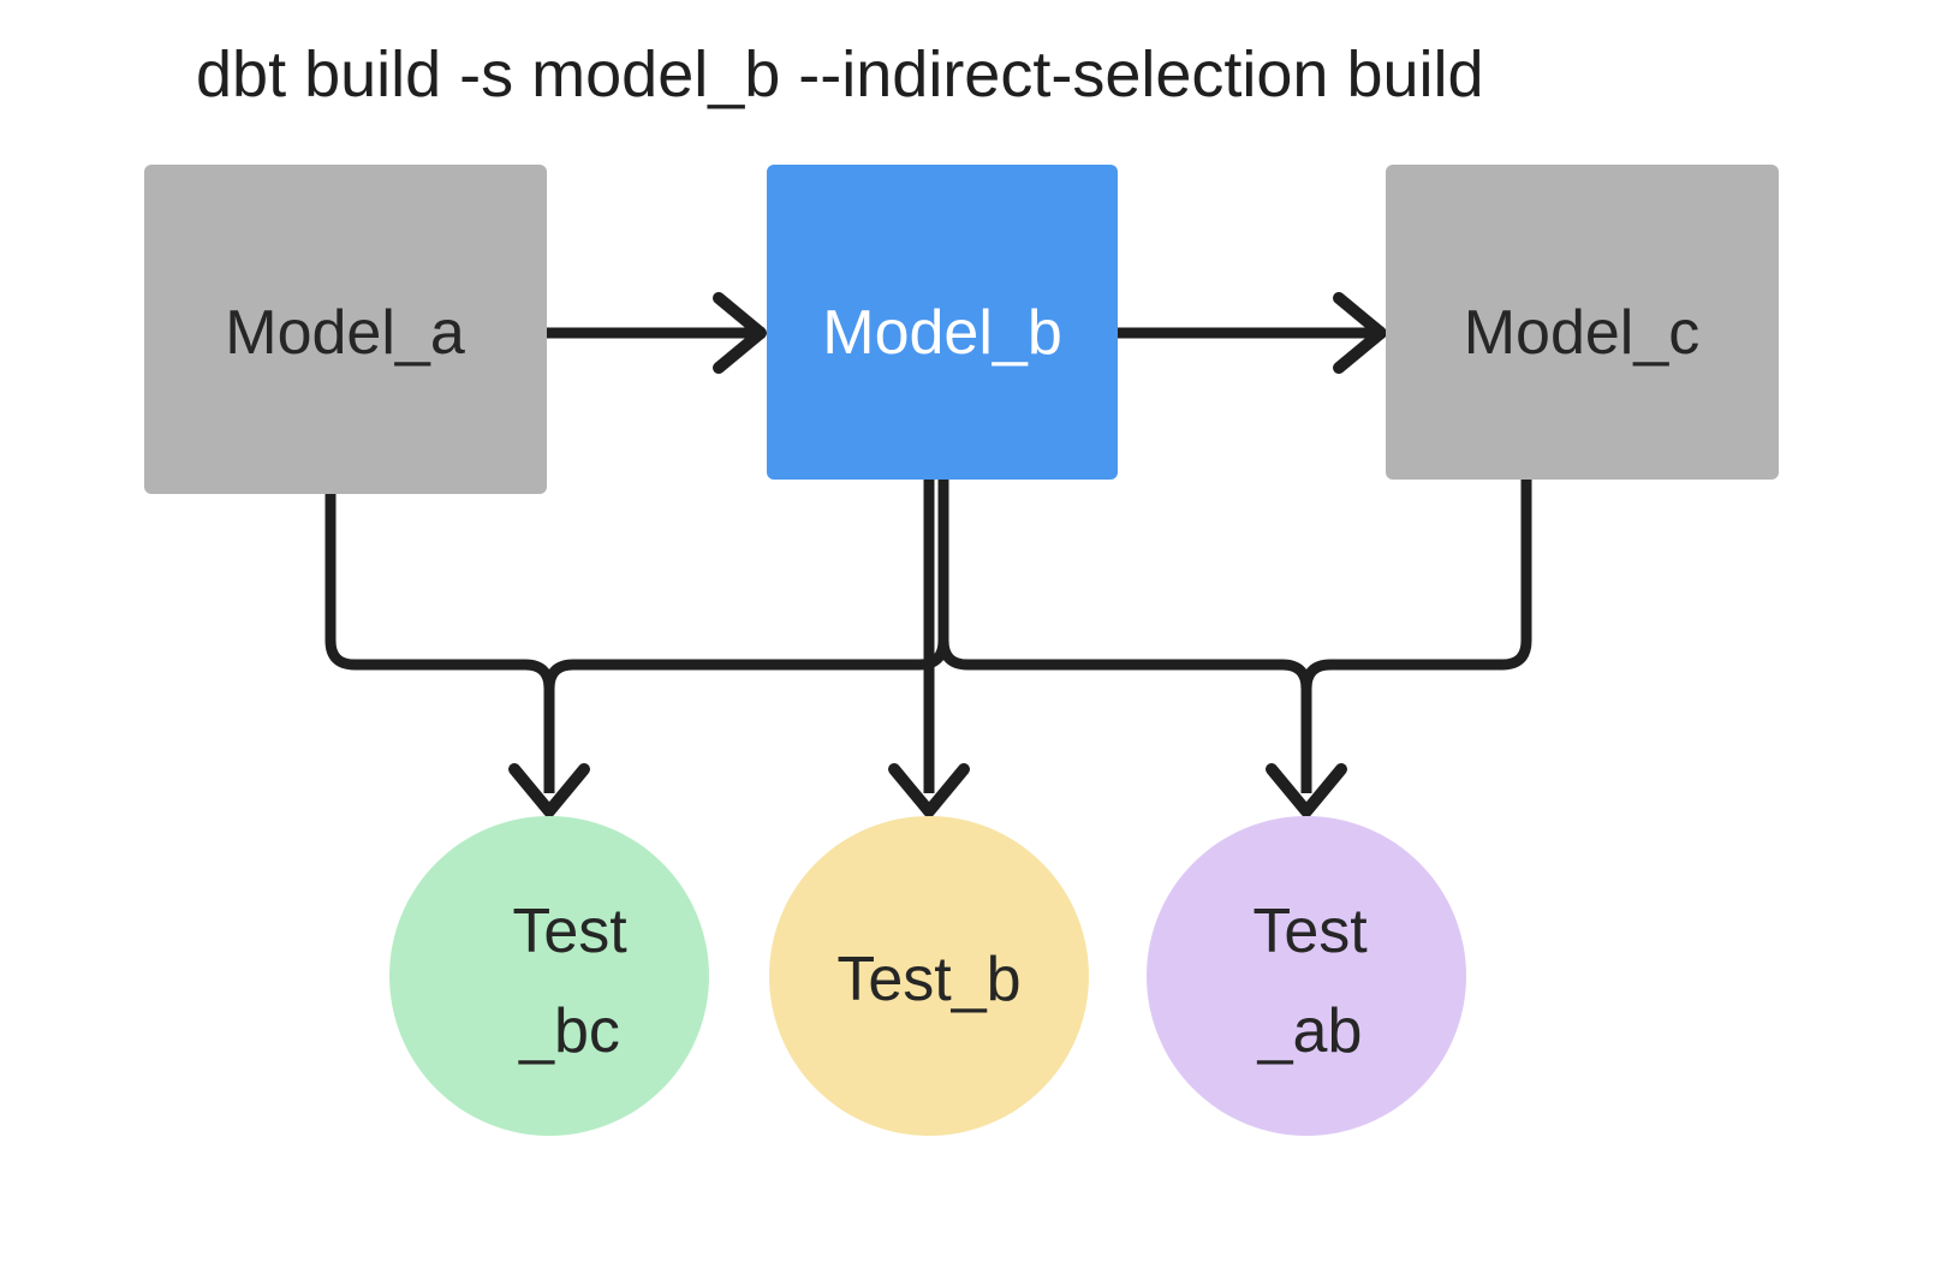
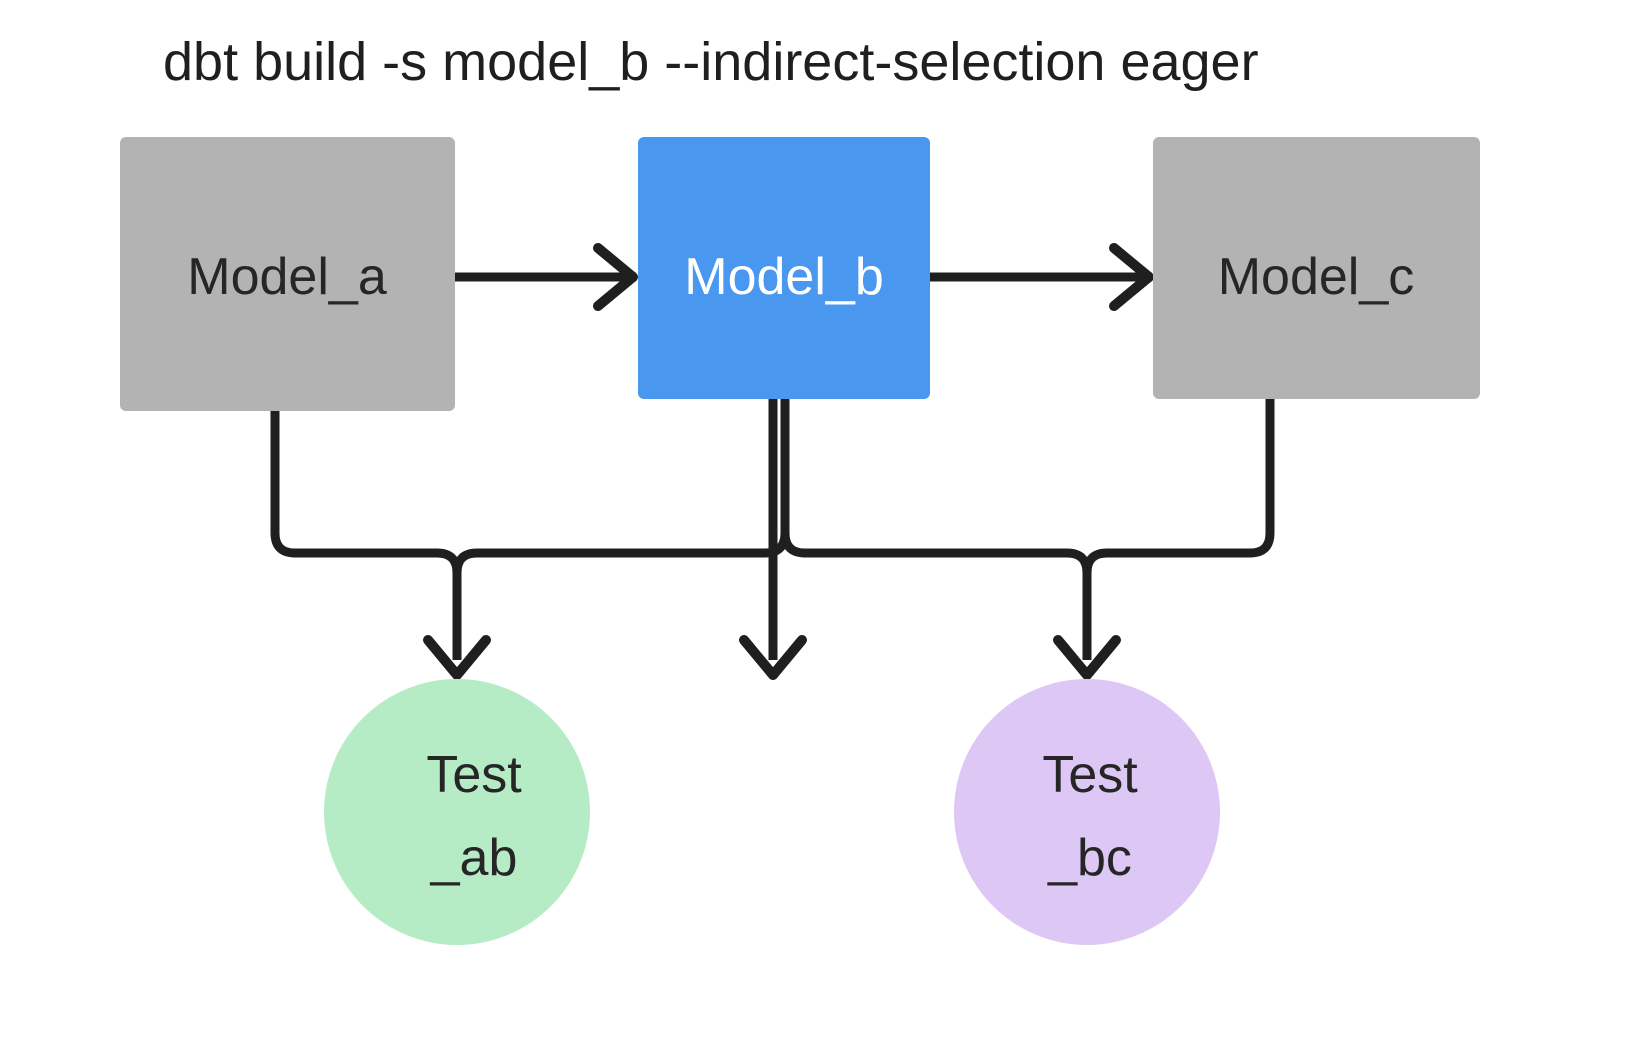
- dbt build -s model_b --indirect-selection build
+ dbt build -s model_b --indirect-selection eager
  Model_a
  Model_b
  Model_c
  Test
- _bc
+ _ab
- Test_b
  Test
- _ab
+ _bc
